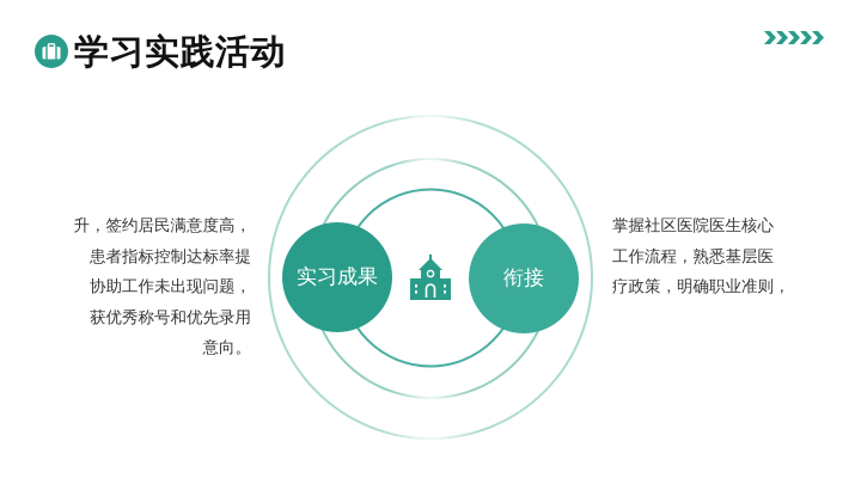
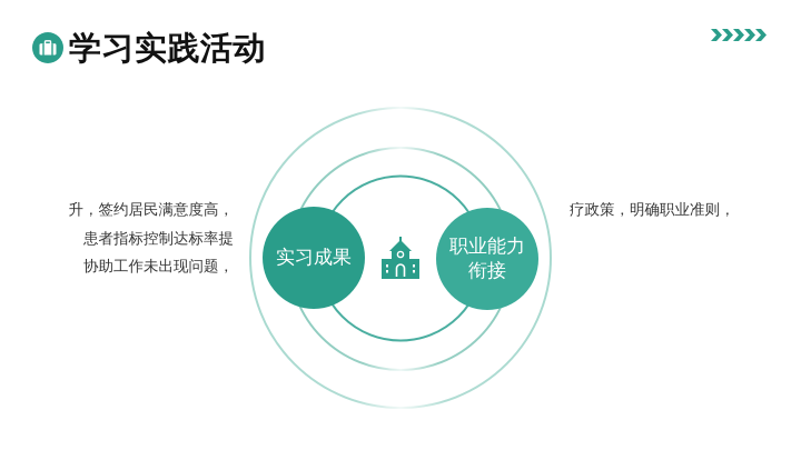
  学习实践活动
  实习成果
+ 职业能力
  衔接
  升，签约居民满意度高，
  患者指标控制达标率提
  协助工作未出现问题，
- 获优秀称号和优先录用
- 意向。
- 掌握社区医院医生核心
- 工作流程，熟悉基层医
  疗政策，明确职业准则，
